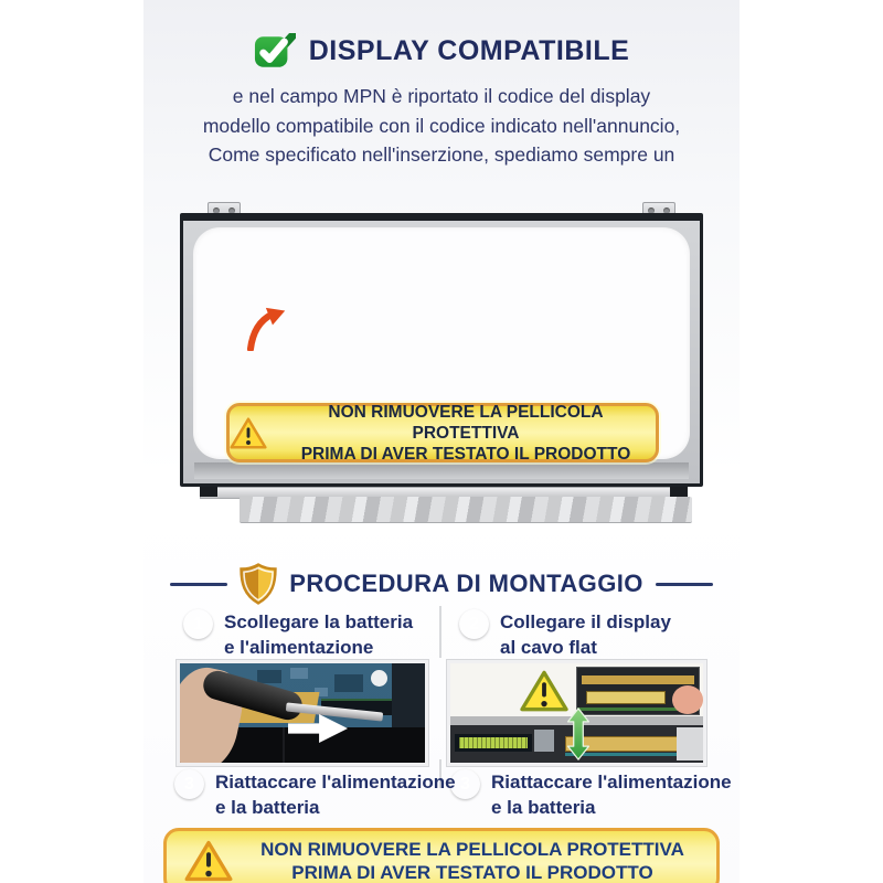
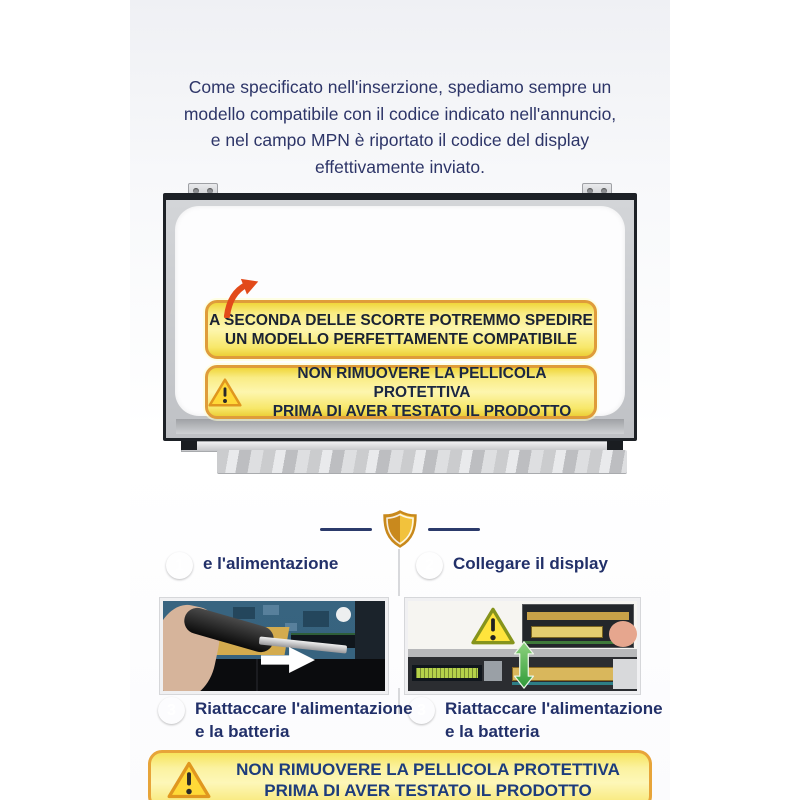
- DISPLAY COMPATIBILE
- e nel campo MPN è riportato il codice del display
+ Come specificato nell'inserzione, spediamo sempre un
  modello compatibile con il codice indicato nell'annuncio,
- Come specificato nell'inserzione, spediamo sempre un
+ e nel campo MPN è riportato il codice del display
+ effettivamente inviato.
+ A SECONDA DELLE SCORTE POTREMMO SPEDIRE
+ UN MODELLO PERFETTAMENTE COMPATIBILE
  NON RIMUOVERE LA PELLICOLA PROTETTIVA
  PRIMA DI AVER TESTATO IL PRODOTTO
- PROCEDURA DI MONTAGGIO
- Scollegare la batteria
  e l'alimentazione
  Collegare il display
- al cavo flat
  Riattaccare l'alimentazione
  e la batteria
  Riattaccare l'alimentazione
  e la batteria
  NON RIMUOVERE LA PELLICOLA PROTETTIVA
  PRIMA DI AVER TESTATO IL PRODOTTO
